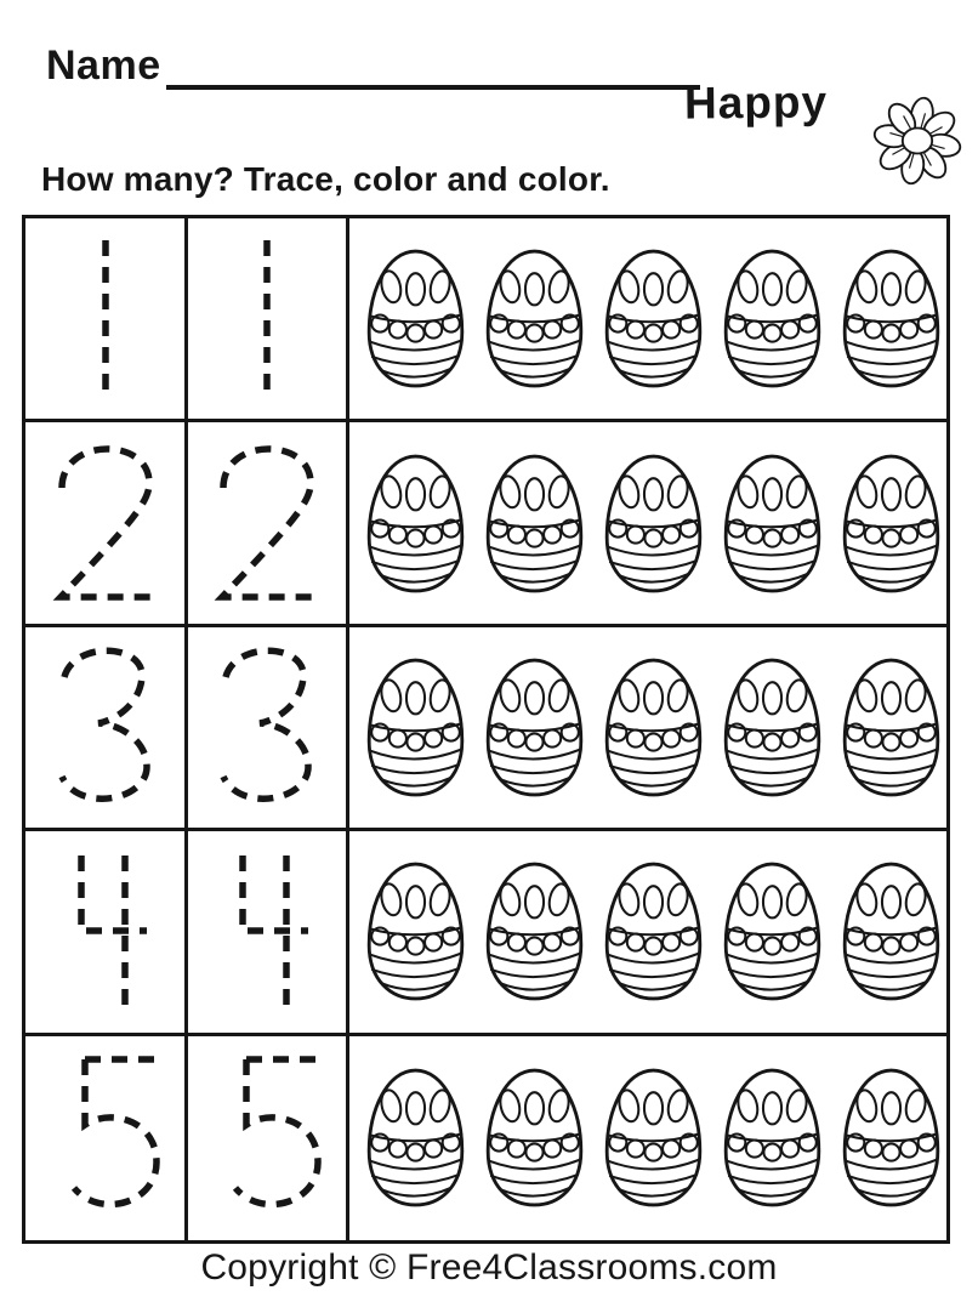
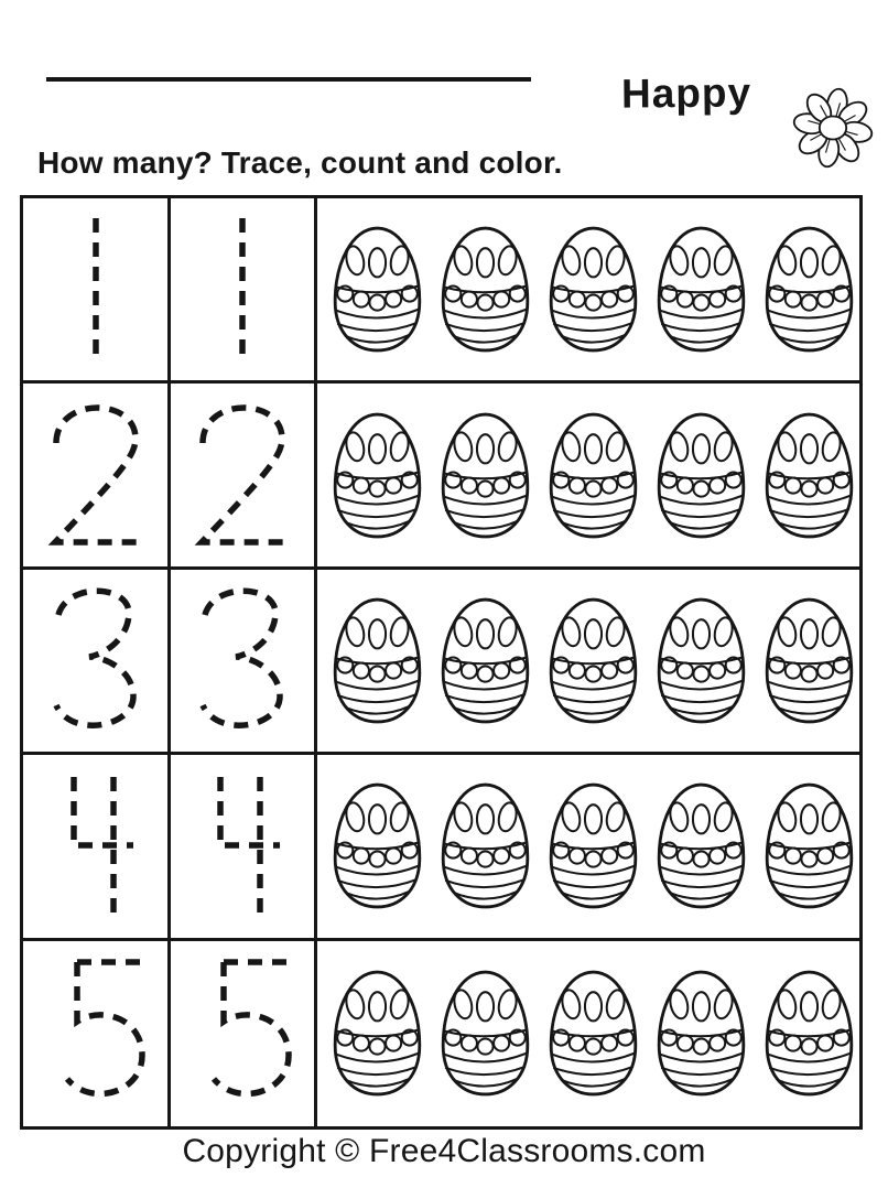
- Name
  Happy
- How many? Trace, color and color.
+ How many? Trace, count and color.
  Copyright © Free4Classrooms.com
